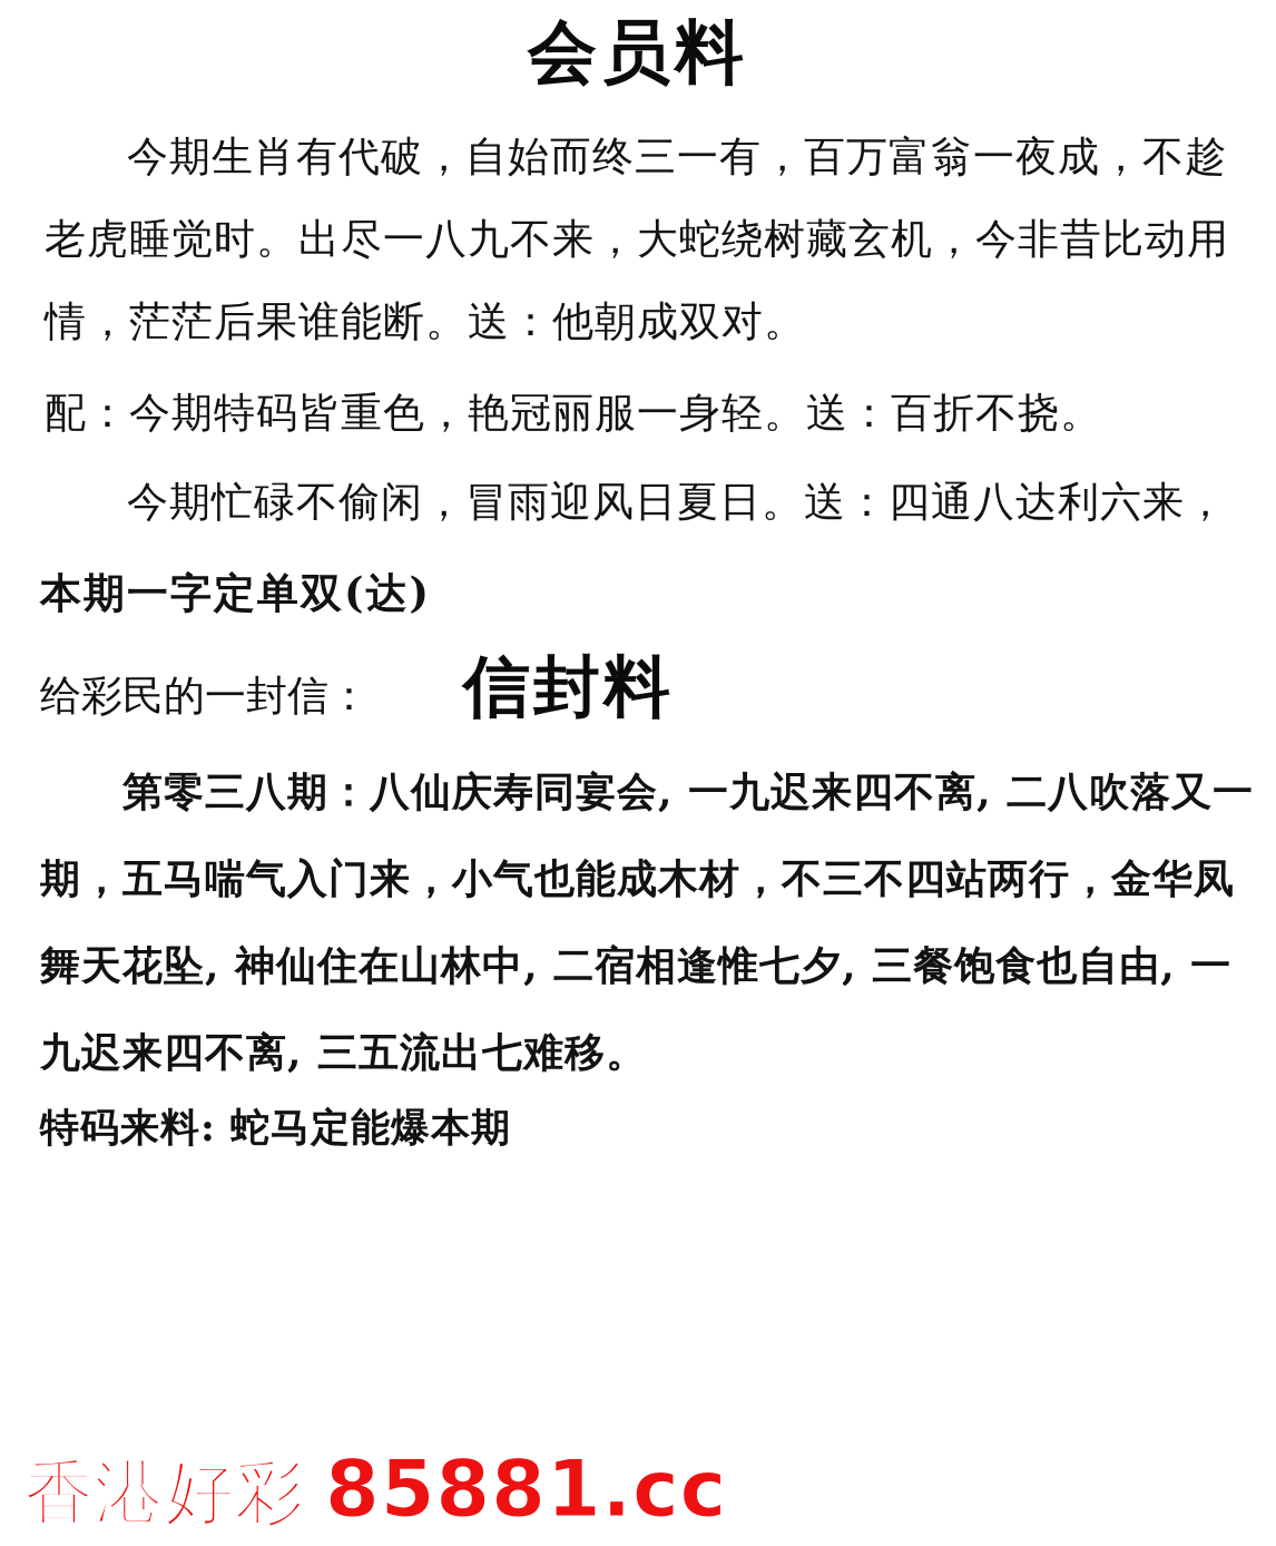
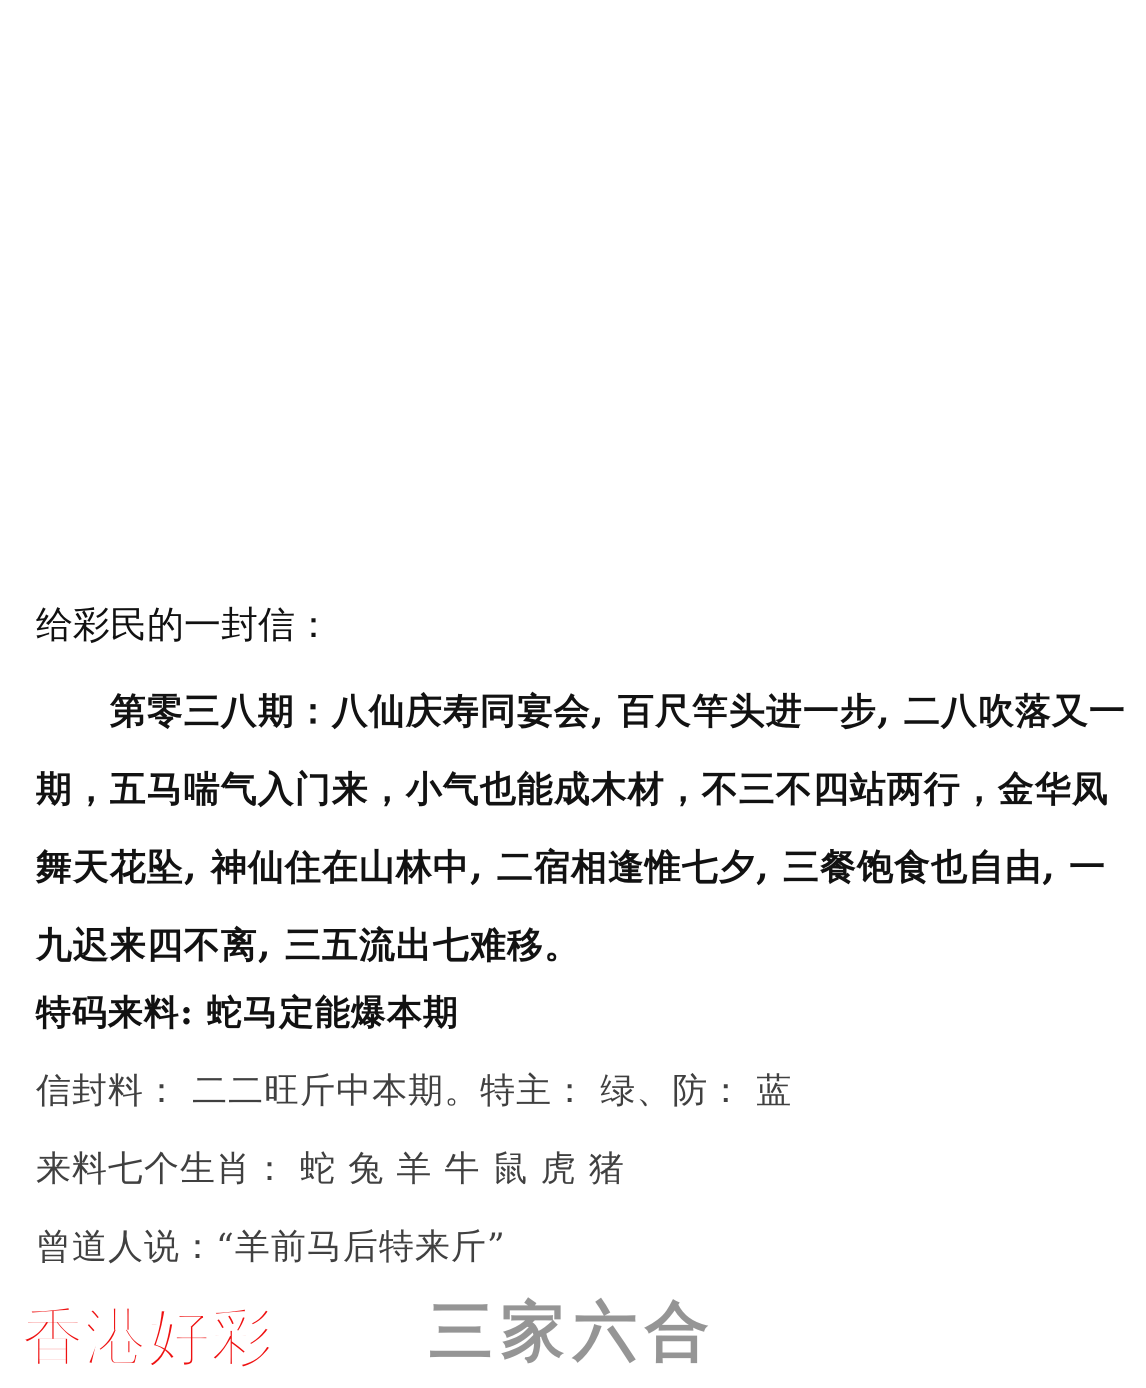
- 会员料
- 今期生肖有代破，自始而终三一有，百万富翁一夜成，不趁老虎睡觉时。出尽一八九不来，大蛇绕树藏玄机，今非昔比动用情，茫茫后果谁能断。送：他朝成双对。
- 配：今期特码皆重色，艳冠丽服一身轻。送：百折不挠。
- 今期忙碌不偷闲，冒雨迎风日夏日。送：四通八达利六来，
- 本期一字定单双(达)
  给彩民的一封信：
- 信封料
- 第零三八期：八仙庆寿同宴会, 一九迟来四不离, 二八吹落又一期，五马喘气入门来，小气也能成木材，不三不四站两行，金华凤舞天花坠, 神仙住在山林中, 二宿相逢惟七夕, 三餐饱食也自由, 一九迟来四不离, 三五流出七难移。
+ 第零三八期：八仙庆寿同宴会, 百尺竿头进一步, 二八吹落又一期，五马喘气入门来，小气也能成木材，不三不四站两行，金华凤舞天花坠, 神仙住在山林中, 二宿相逢惟七夕, 三餐饱食也自由, 一九迟来四不离, 三五流出七难移。
  特码来料: 蛇马定能爆本期
+ 信封料： 二二旺斤中本期。特主： 绿、防： 蓝
+ 来料七个生肖： 蛇 兔 羊 牛 鼠 虎 猪
+ 曾道人说：“羊前马后特来斤”
+ 三家六合
  香港好彩
- 85881.cc
